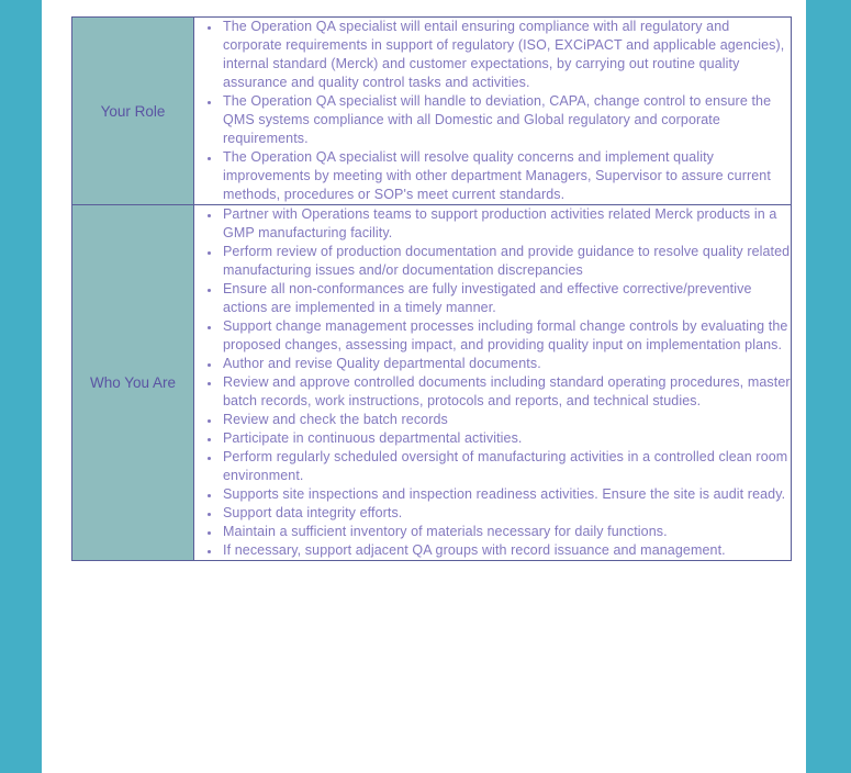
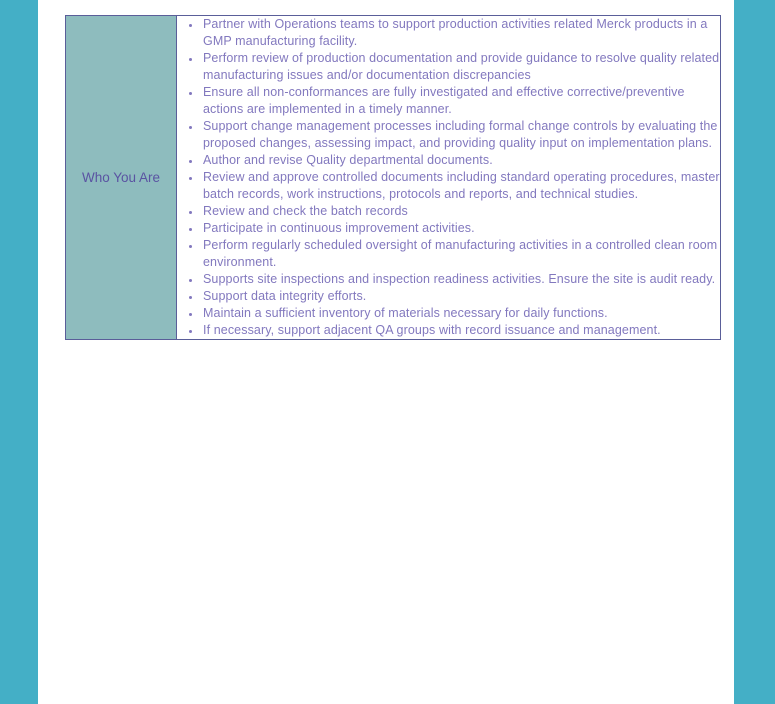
- Your Role	The Operation QA specialist will entail ensuring compliance with all regulatory and corporate requirements in support of regulatory (ISO, EXCiPACT and applicable agencies), internal standard (Merck) and customer expectations, by carrying out routine quality assurance and quality control tasks and activities.The Operation QA specialist will handle to deviation, CAPA, change control to ensure the QMS systems compliance with all Domestic and Global regulatory and corporate requirements.The Operation QA specialist will resolve quality concerns and implement quality improvements by meeting with other department Managers, Supervisor to assure current methods, procedures or SOP's meet current standards.
- Who You Are	Partner with Operations teams to support production activities related Merck products in a GMP manufacturing facility.Perform review of production documentation and provide guidance to resolve quality related manufacturing issues and/or documentation discrepanciesEnsure all non-conformances are fully investigated and effective corrective/preventive actions are implemented in a timely manner.Support change management processes including formal change controls by evaluating the proposed changes, assessing impact, and providing quality input on implementation plans.Author and revise Quality departmental documents.Review and approve controlled documents including standard operating procedures, master batch records, work instructions, protocols and reports, and technical studies.Review and check the batch recordsParticipate in continuous departmental activities.Perform regularly scheduled oversight of manufacturing activities in a controlled clean room environment.Supports site inspections and inspection readiness activities. Ensure the site is audit ready.Support data integrity efforts.Maintain a sufficient inventory of materials necessary for daily functions.If necessary, support adjacent QA groups with record issuance and management.
+ Who You Are	Partner with Operations teams to support production activities related Merck products in a GMP manufacturing facility.Perform review of production documentation and provide guidance to resolve quality related manufacturing issues and/or documentation discrepanciesEnsure all non-conformances are fully investigated and effective corrective/preventive actions are implemented in a timely manner.Support change management processes including formal change controls by evaluating the proposed changes, assessing impact, and providing quality input on implementation plans.Author and revise Quality departmental documents.Review and approve controlled documents including standard operating procedures, master batch records, work instructions, protocols and reports, and technical studies.Review and check the batch recordsParticipate in continuous improvement activities.Perform regularly scheduled oversight of manufacturing activities in a controlled clean room environment.Supports site inspections and inspection readiness activities. Ensure the site is audit ready.Support data integrity efforts.Maintain a sufficient inventory of materials necessary for daily functions.If necessary, support adjacent QA groups with record issuance and management.
